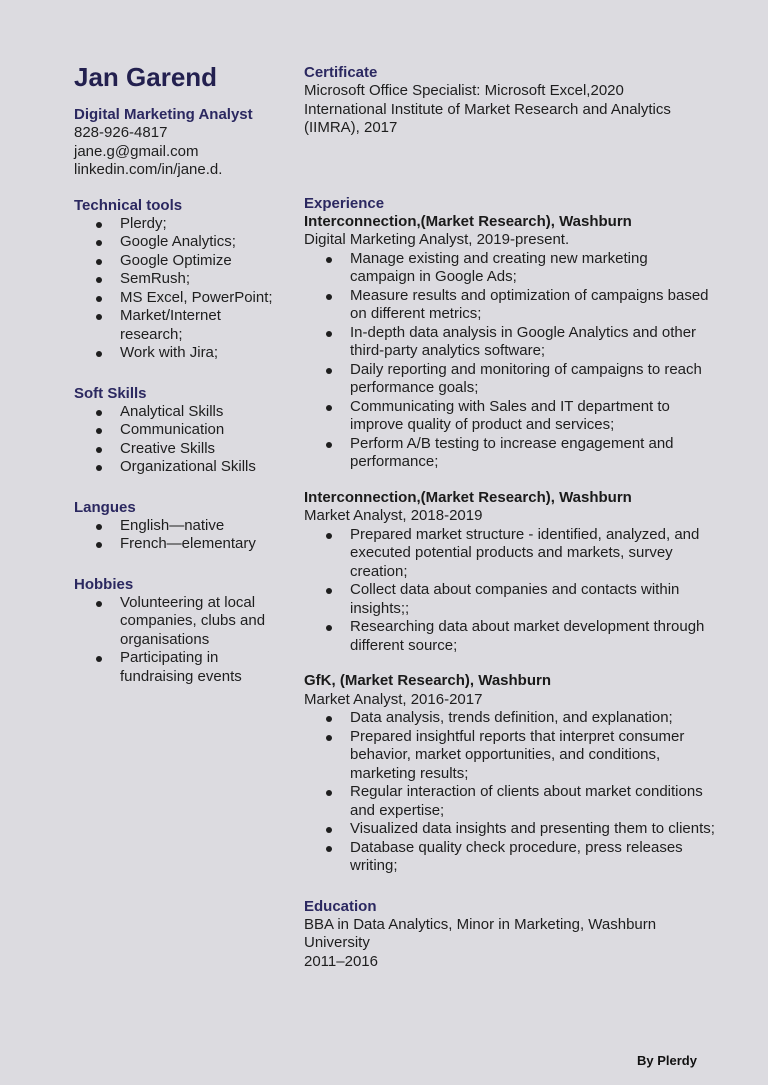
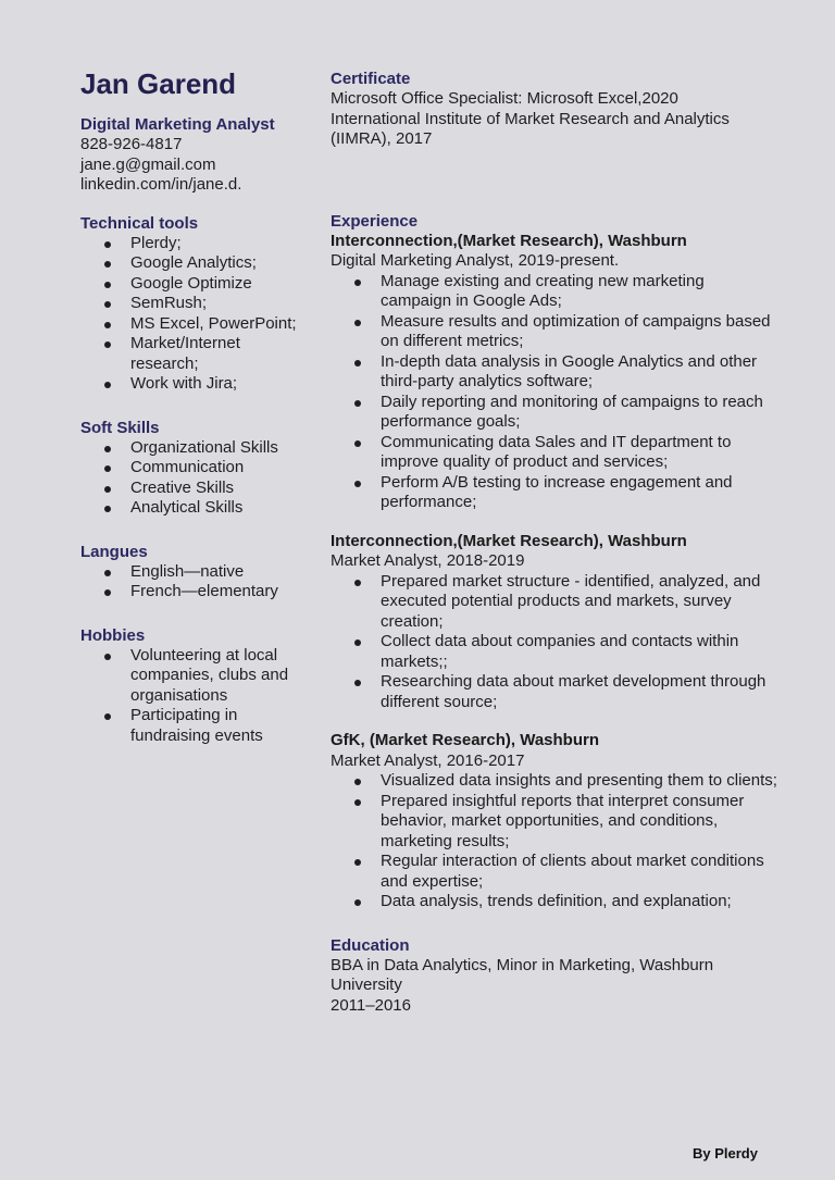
  Jan Garend
  Digital Marketing Analyst
  828-926-4817
  jane.g@gmail.com
  linkedin.com/in/jane.d.
  Technical tools
  Plerdy;
  Google Analytics;
  Google Optimize
  SemRush;
  MS Excel, PowerPoint;
  Market/Internet research;
  Work with Jira;
  Soft Skills
- Analytical Skills
+ Organizational Skills
  Communication
  Creative Skills
- Organizational Skills
+ Analytical Skills
  Langues
  English—native
  French—elementary
  Hobbies
  Volunteering at local companies, clubs and organisations
  Participating in fundraising events
  Certificate
  Microsoft Office Specialist: Microsoft Excel,2020
  International Institute of Market Research and Analytics (IIMRA), 2017
  Experience
  Interconnection,(Market Research), Washburn
  Digital Marketing Analyst, 2019-present.
  Manage existing and creating new marketing campaign in Google Ads;
  Measure results and optimization of campaigns based on different metrics;
  In-depth data analysis in Google Analytics and other third-party analytics software;
  Daily reporting and monitoring of campaigns to reach performance goals;
- Communicating with Sales and IT department to improve quality of product and services;
+ Communicating data Sales and IT department to improve quality of product and services;
  Perform A/B testing to increase engagement and performance;
  Interconnection,(Market Research), Washburn
  Market Analyst, 2018-2019
  Prepared market structure - identified, analyzed, and executed potential products and markets, survey creation;
- Collect data about companies and contacts within insights;;
+ Collect data about companies and contacts within markets;;
  Researching data about market development through different source;
  GfK, (Market Research), Washburn
  Market Analyst, 2016-2017
- Data analysis, trends definition, and explanation;
+ Visualized data insights and presenting them to clients;
  Prepared insightful reports that interpret consumer behavior, market opportunities, and conditions, marketing results;
  Regular interaction of clients about market conditions and expertise;
- Visualized data insights and presenting them to clients;
+ Data analysis, trends definition, and explanation;
- Database quality check procedure, press releases writing;
  Education
  BBA in Data Analytics, Minor in Marketing, Washburn University
  2011–2016
  By Plerdy
